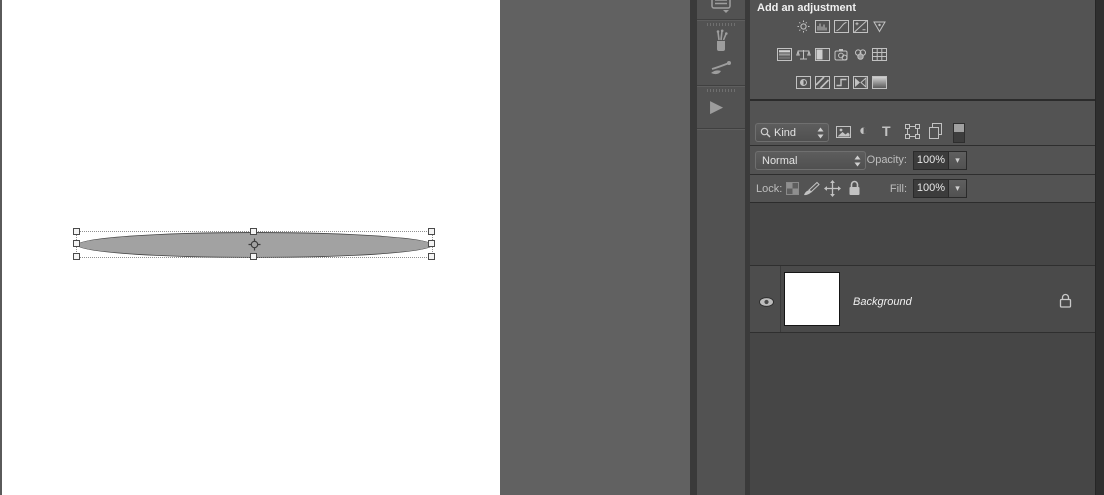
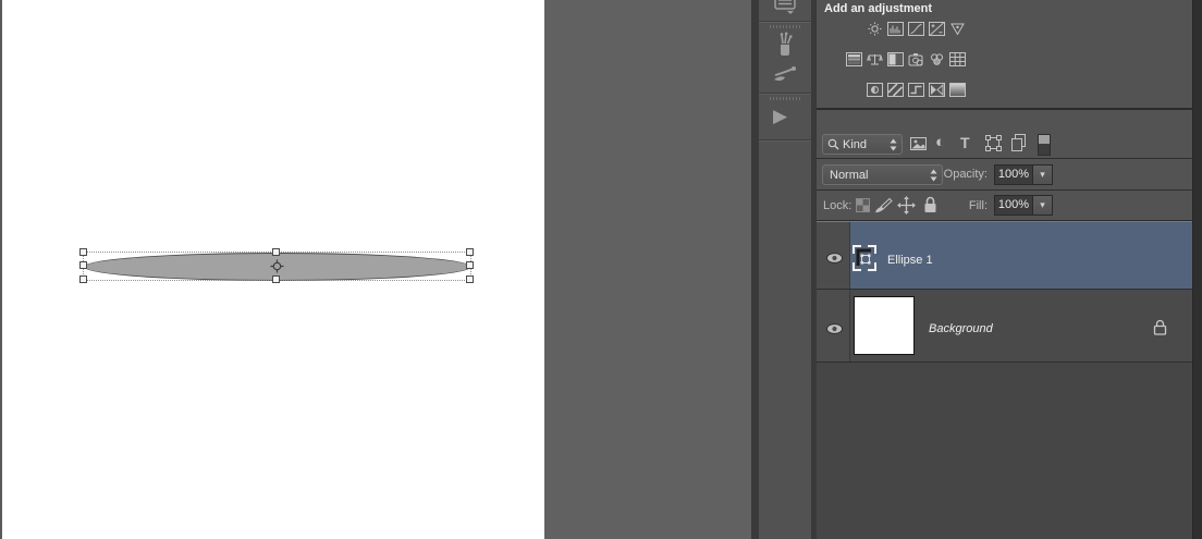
  ▶
  Add an adjustment
  Kind
  ◐
  T
  Normal
  Opacity:
  100%
  ▾
  Lock:
  Fill:
  100%
  ▾
+ Ellipse 1
  Background
